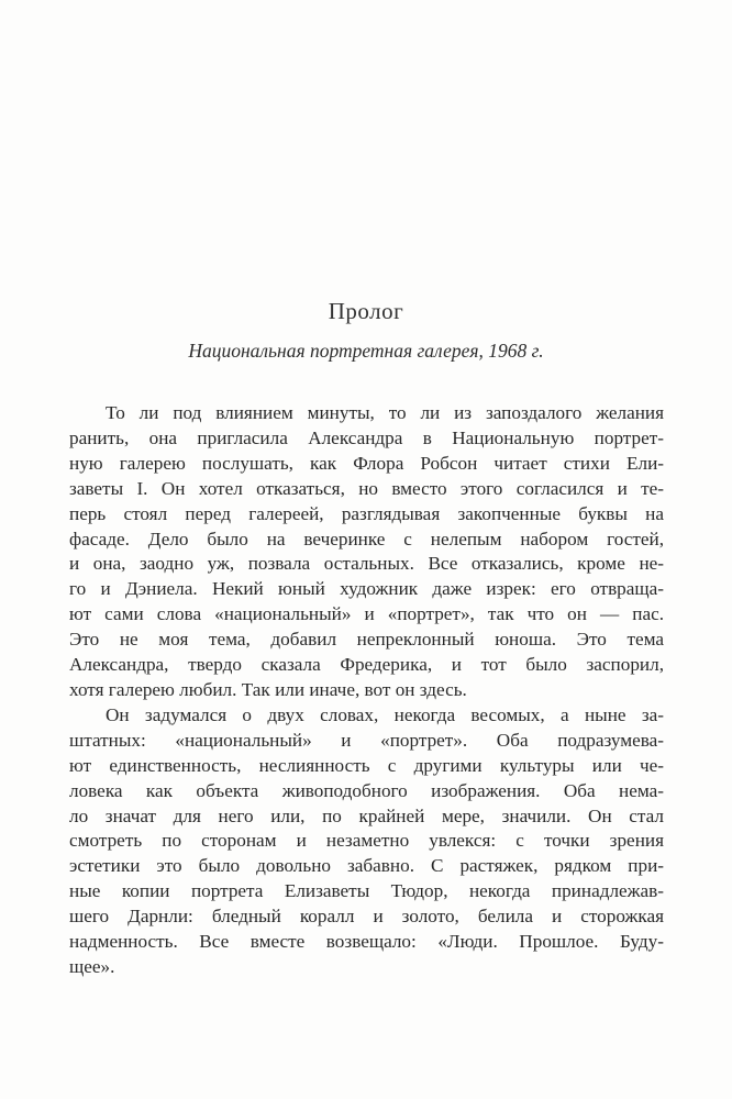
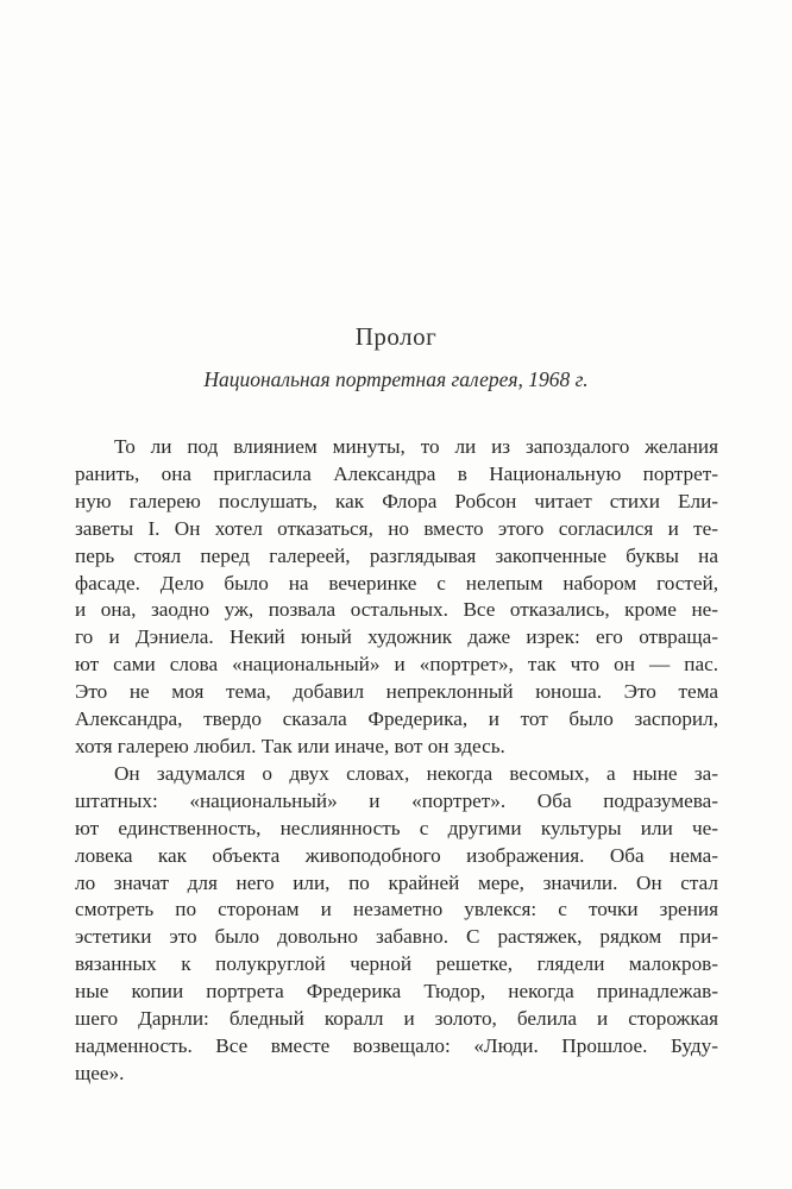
  Пролог
  Национальная портретная галерея, 1968 г.
  То ли под влиянием минуты, то ли из запоздалого желания
  ранить, она пригласила Александра в Национальную портрет-
  ную галерею послушать, как Флора Робсон читает стихи Ели-
  заветы I. Он хотел отказаться, но вместо этого согласился и те-
  перь стоял перед галереей, разглядывая закопченные буквы на
  фасаде. Дело было на вечеринке с нелепым набором гостей,
  и она, заодно уж, позвала остальных. Все отказались, кроме не-
  го и Дэниела. Некий юный художник даже изрек: его отвраща-
  ют сами слова «национальный» и «портрет», так что он — пас.
  Это не моя тема, добавил непреклонный юноша. Это тема
  Александра, твердо сказала Фредерика, и тот было заспорил,
  хотя галерею любил. Так или иначе, вот он здесь.
  Он задумался о двух словах, некогда весомых, а ныне за-
  штатных: «национальный» и «портрет». Оба подразумева-
  ют единственность, неслиянность с другими культуры или че-
  ловека как объекта живоподобного изображения. Оба нема-
  ло значат для него или, по крайней мере, значили. Он стал
  смотреть по сторонам и незаметно увлекся: с точки зрения
  эстетики это было довольно забавно. С растяжек, рядком при-
+ вязанных к полукруглой черной решетке, глядели малокров-
- ные копии портрета Елизаветы Тюдор, некогда принадлежав-
+ ные копии портрета Фредерика Тюдор, некогда принадлежав-
  шего Дарнли: бледный коралл и золото, белила и сторожкая
  надменность. Все вместе возвещало: «Люди. Прошлое. Буду-
  щее».
